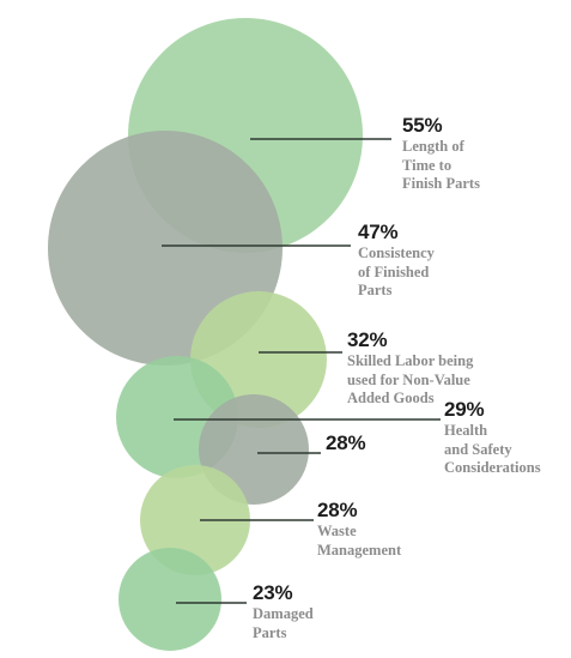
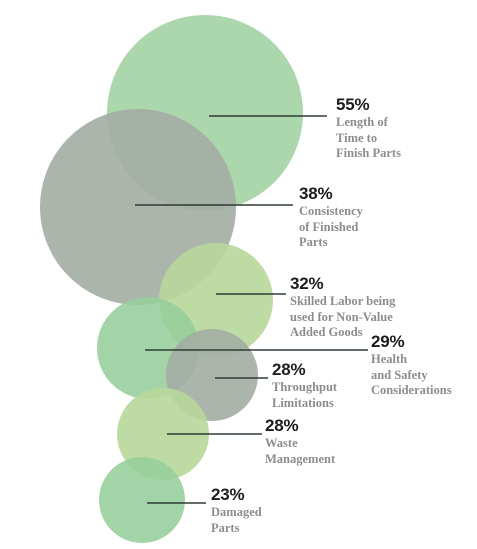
  55%
  Length of
  Time to
  Finish Parts
- 47%
+ 38%
  Consistency
  of Finished
  Parts
  32%
  Skilled Labor being
  used for Non-Value
  Added Goods
  29%
  Health
  and Safety
  Considerations
  28%
+ Throughput
+ Limitations
  28%
  Waste
  Management
  23%
  Damaged
  Parts
